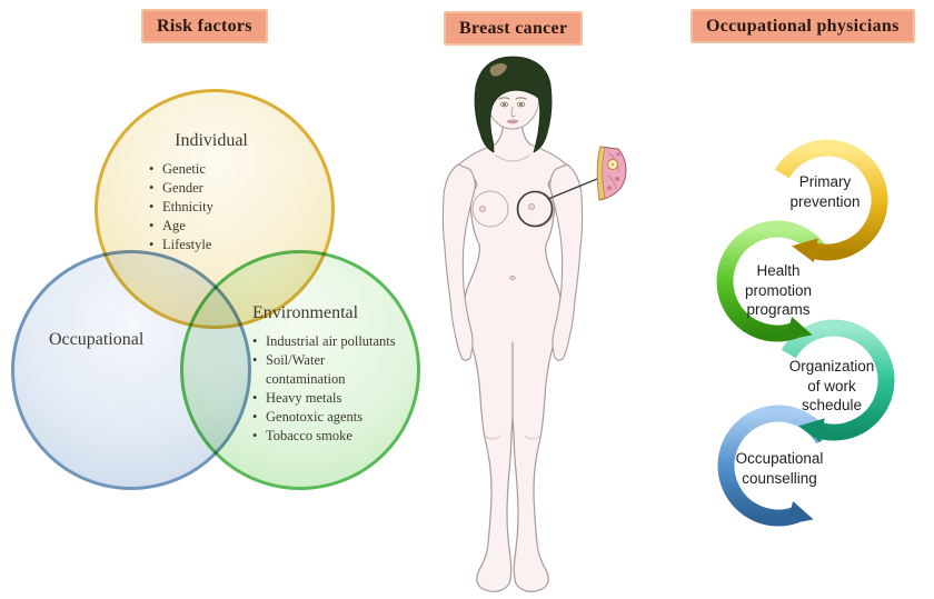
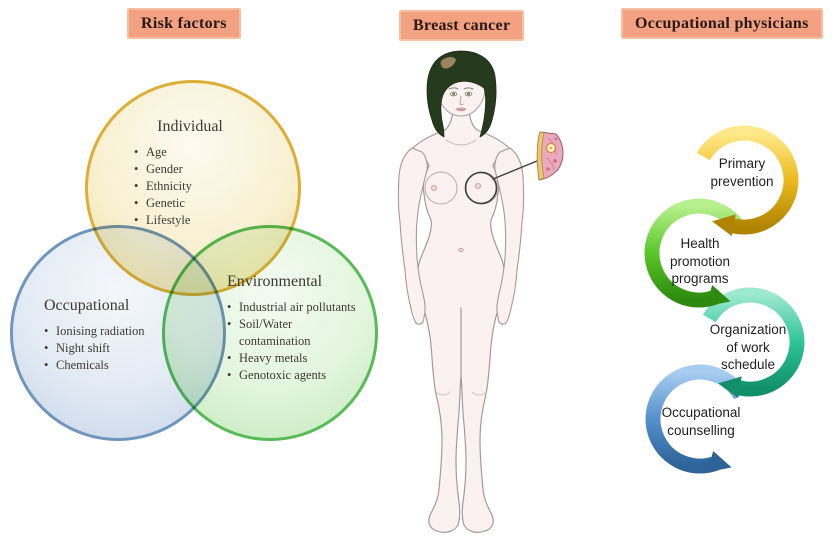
  Risk factors
  Breast cancer
  Occupational physicians
  Individual
- Genetic
+ Age
  Gender
  Ethnicity
- Age
+ Genetic
  Lifestyle
  Occupational
+ Ionising radiation
+ Night shift
+ Chemicals
  Environmental
  Industrial air pollutants
  Soil/Water contamination
  Heavy metals
  Genotoxic agents
- Tobacco smoke
  Primary
  prevention
  Health
  promotion
  programs
  Organization
  of work
  schedule
  Occupational
  counselling
